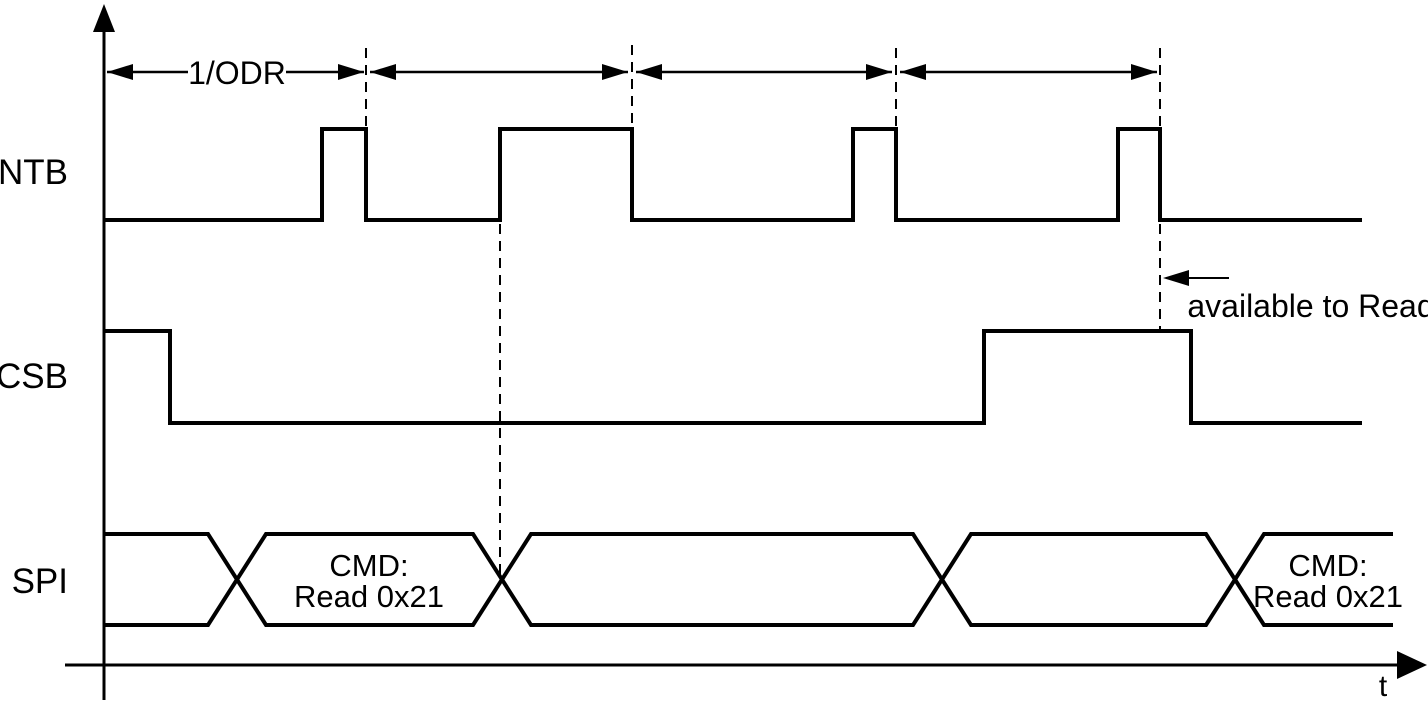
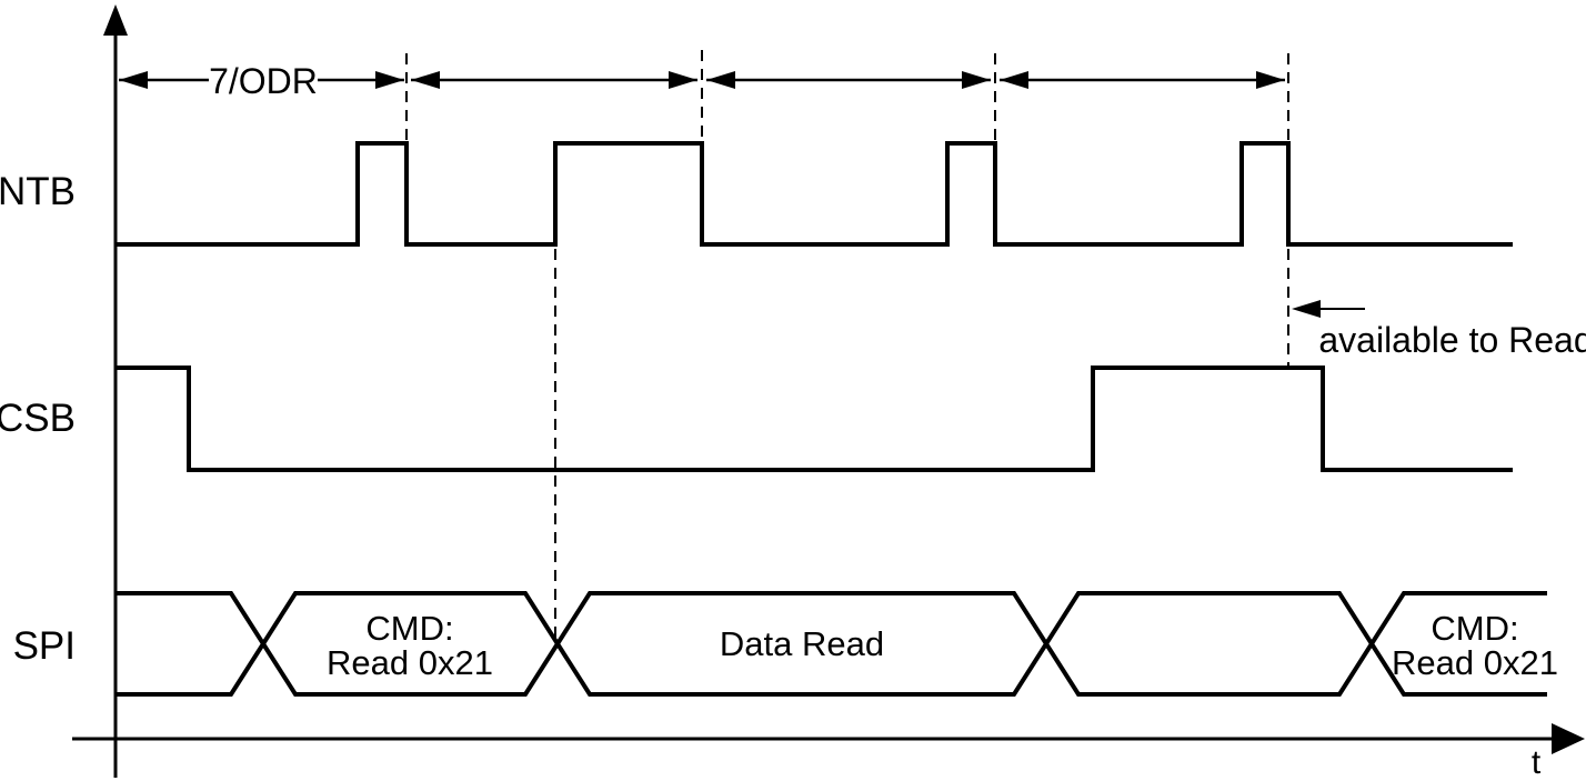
  t
- 1/ODR
+ 7/ODR
  NTB
  CSB
  SPI
  CMD:
  Read 0x21
+ Data Read
  CMD:
  Read 0x21
  available to Read
